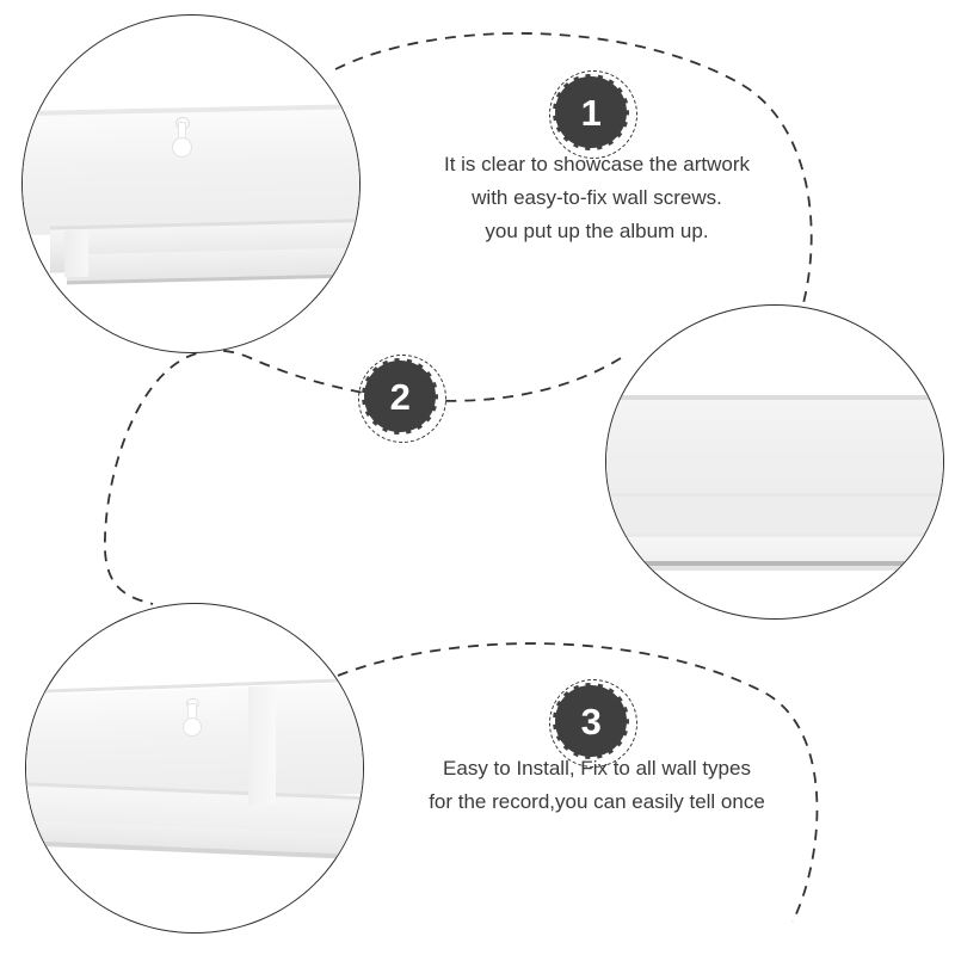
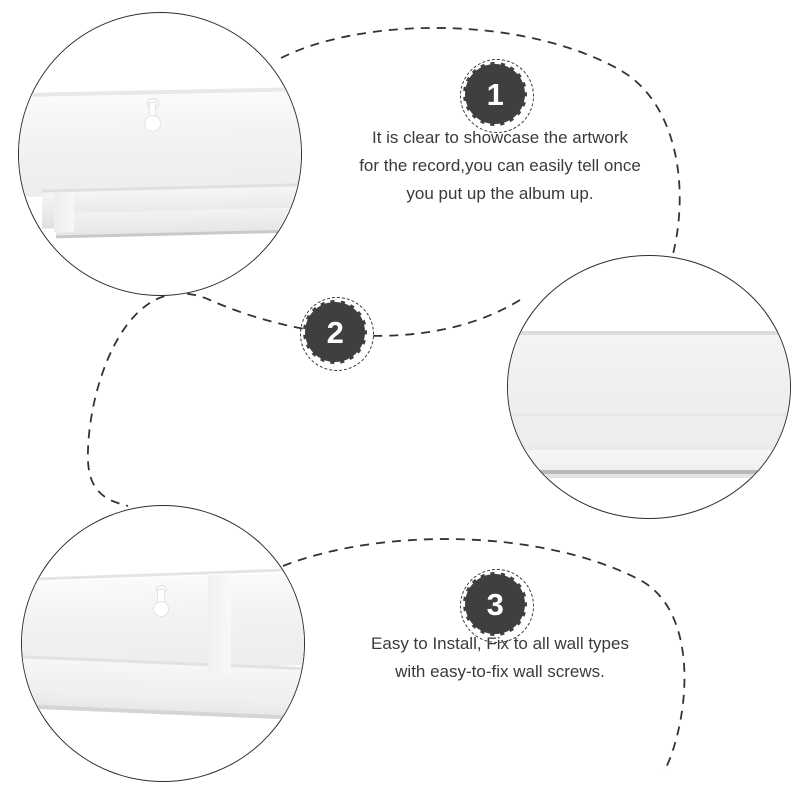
  1
  It is clear to showcase the artwork
- with easy-to-fix wall screws.
+ for the record,you can easily tell once
  you put up the album up.
  2
  3
  Easy to Install, Fix to all wall types
- for the record,you can easily tell once
+ with easy-to-fix wall screws.
